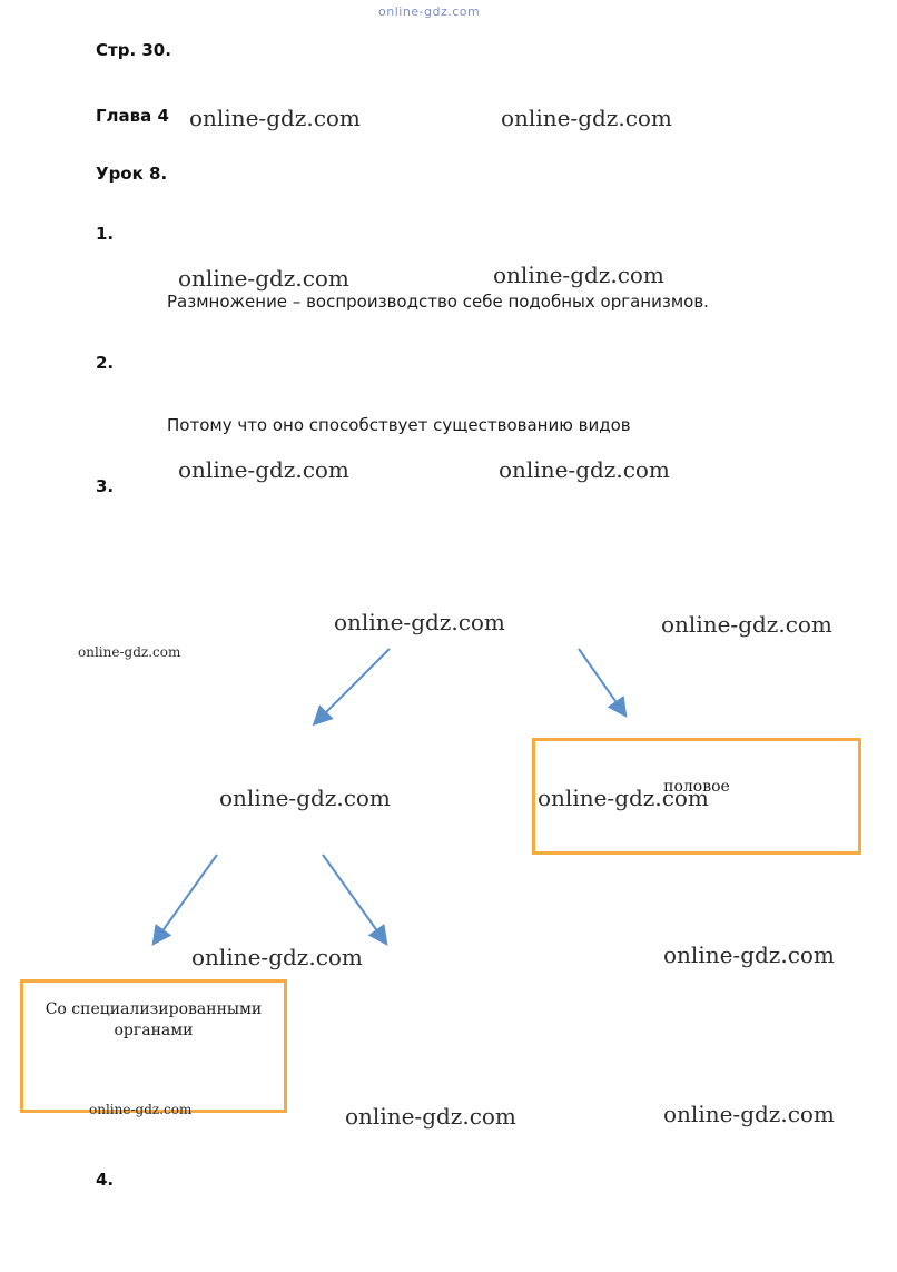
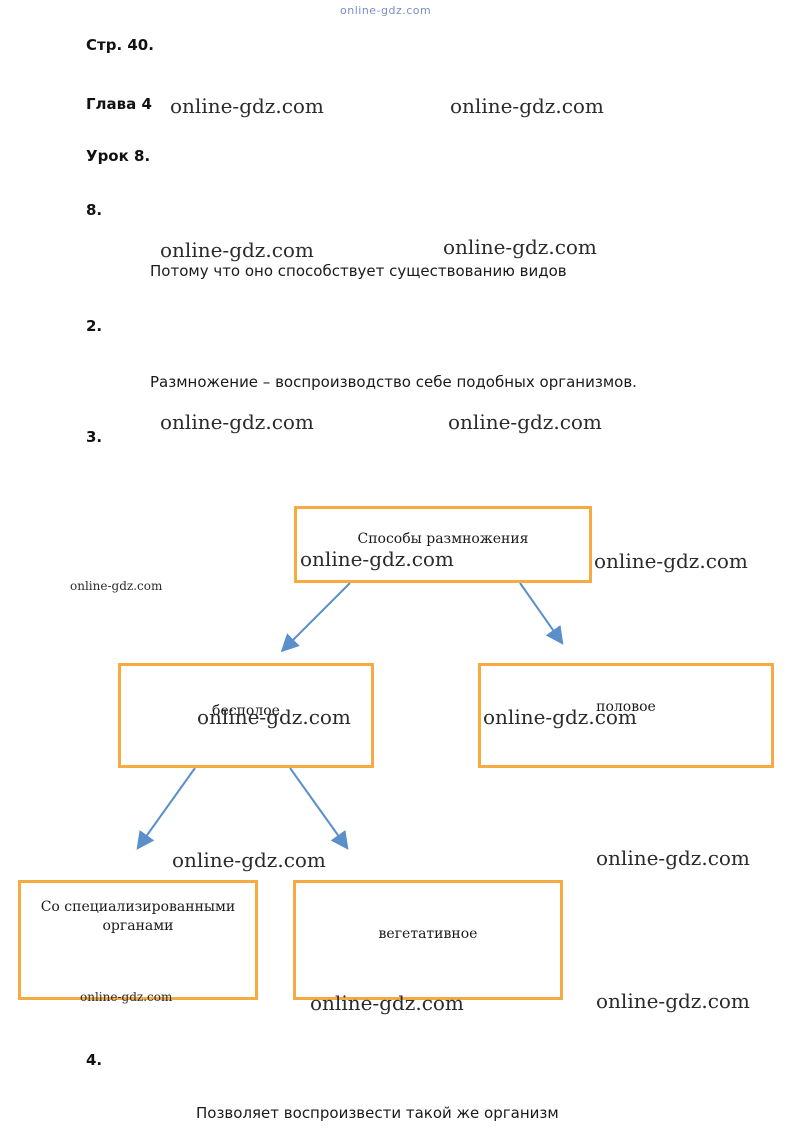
  online-gdz.com
- Стр. 30.
+ Стр. 40.
  Глава 4
  Урок 8.
- 1.
+ 8.
- Размножение – воспроизводство себе подобных организмов.
+ Потому что оно способствует существованию видов
  2.
- Потому что оно способствует существованию видов
+ Размножение – воспроизводство себе подобных организмов.
  3.
  4.
+ Позволяет воспроизвести такой же организм
+ Способы размножения
+ бесполое
  половое
  Со специализированными органами
+ вегетативное
  online-gdz.com
  online-gdz.com
  online-gdz.com
  online-gdz.com
  online-gdz.com
  online-gdz.com
  online-gdz.com
  online-gdz.com
  online-gdz.com
  online-gdz.com
  online-gdz.com
  online-gdz.com
  online-gdz.com
  online-gdz.com
  online-gdz.com
  online-gdz.com
